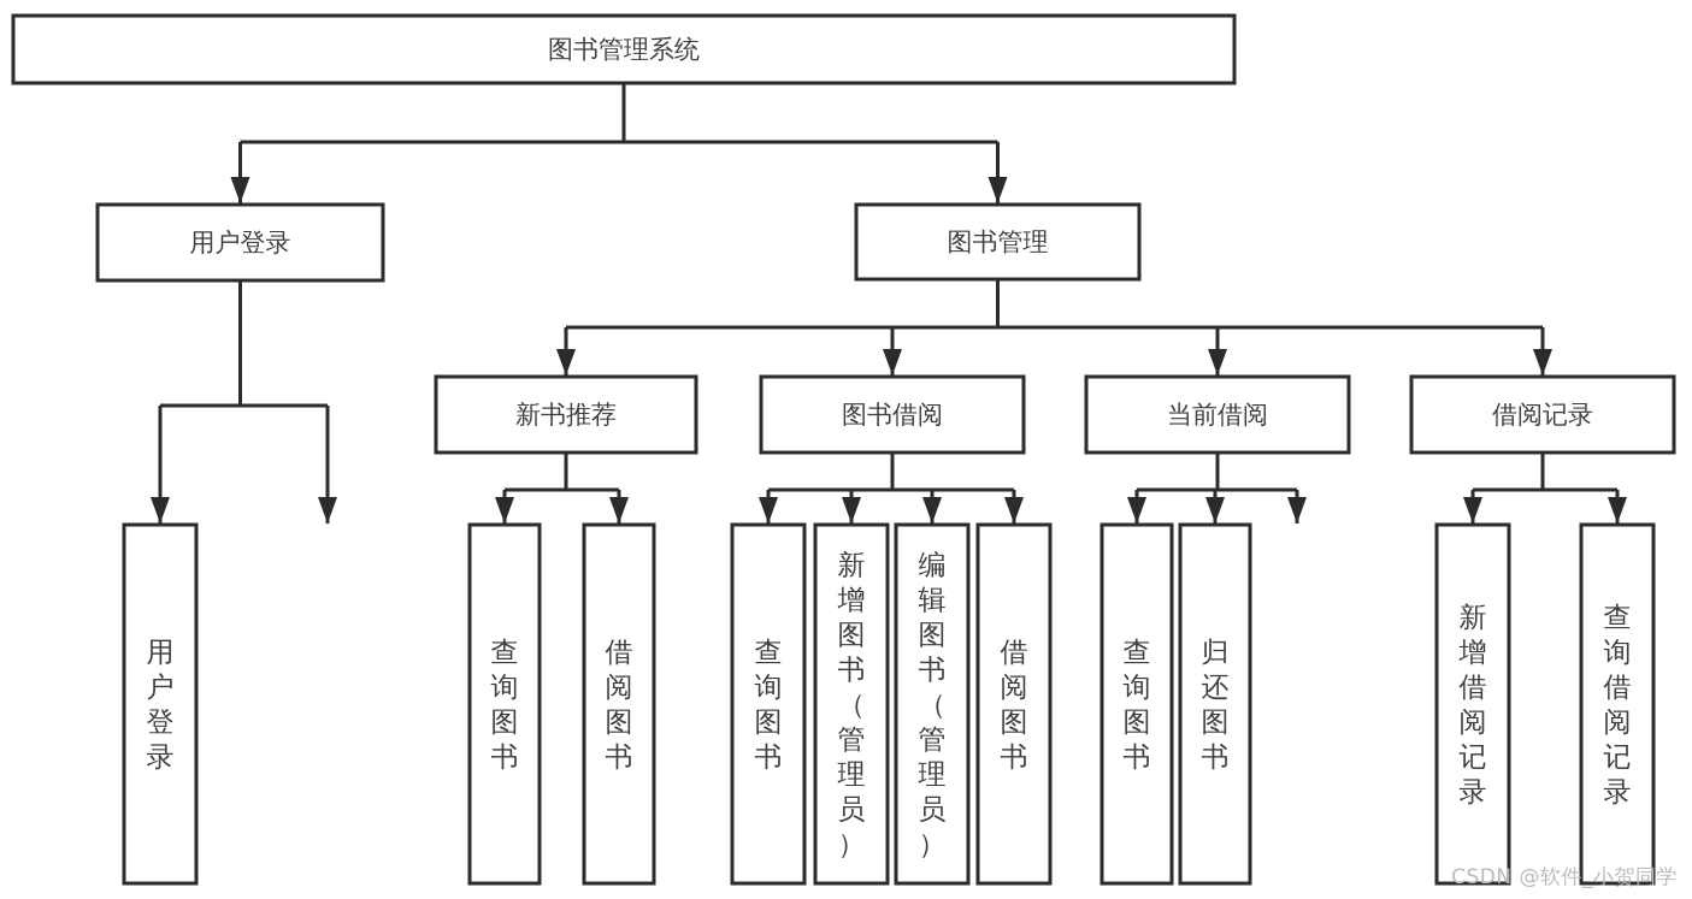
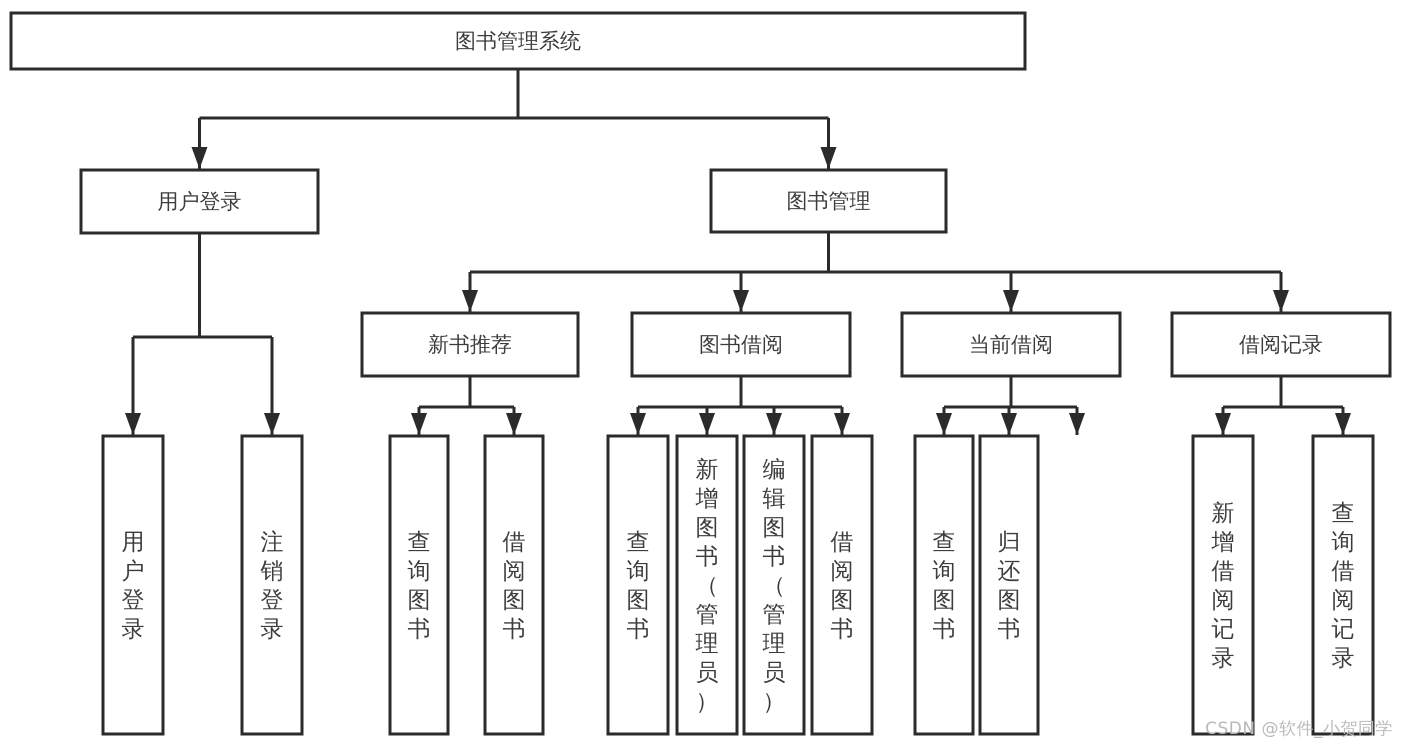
  图书管理系统
  用户登录
  图书管理
  新书推荐
  图书借阅
  当前借阅
  借阅记录
  用户登录
+ 注销登录
  查询图书
  借阅图书
  查询图书
  新增图书（管理员）
  编辑图书（管理员）
  借阅图书
  查询图书
  归还图书
  新增借阅记录
  查询借阅记录
  CSDN @软件_小贺同学
